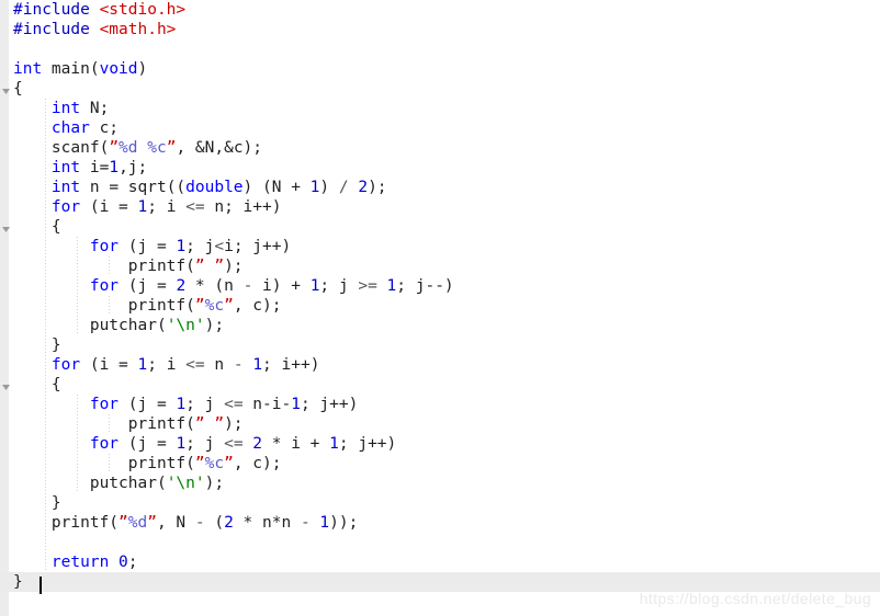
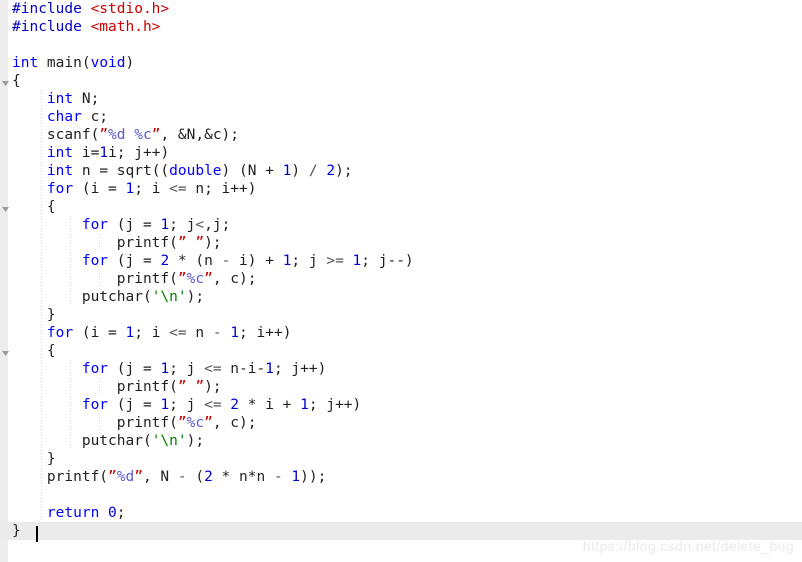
  #include <stdio.h>
  #include <math.h>
  int main(void)
  {
  int N;
  char c;
  scanf(”%d %c”, &N,&c);
- int i=1,j;
+ int i=1i; j++)
  int n = sqrt((double) (N + 1) / 2);
  for (i = 1; i <= n; i++)
  {
- for (j = 1; j<i; j++)
+ for (j = 1; j<,j;
  printf(” ”);
  for (j = 2 * (n - i) + 1; j >= 1; j--)
  printf(”%c”, c);
  putchar('\n');
  }
  for (i = 1; i <= n - 1; i++)
  {
  for (j = 1; j <= n-i-1; j++)
  printf(” ”);
  for (j = 1; j <= 2 * i + 1; j++)
  printf(”%c”, c);
  putchar('\n');
  }
  printf(”%d”, N - (2 * n*n - 1));
  return 0;
  }
